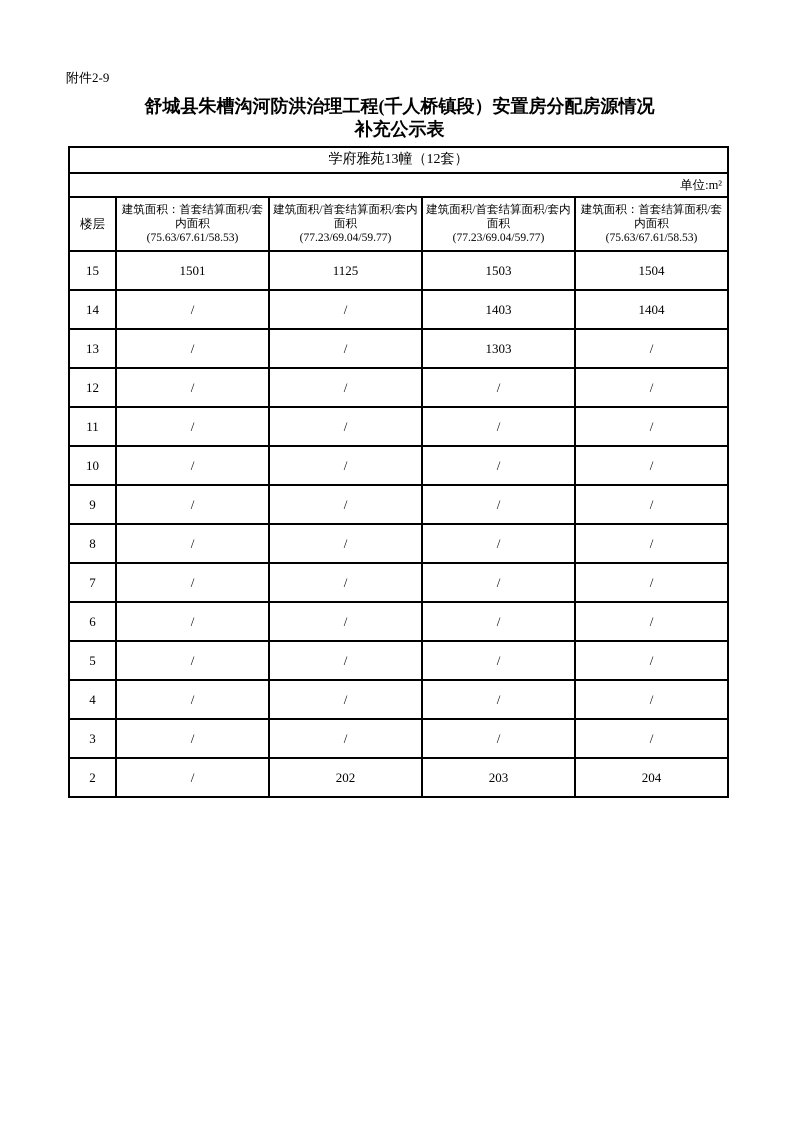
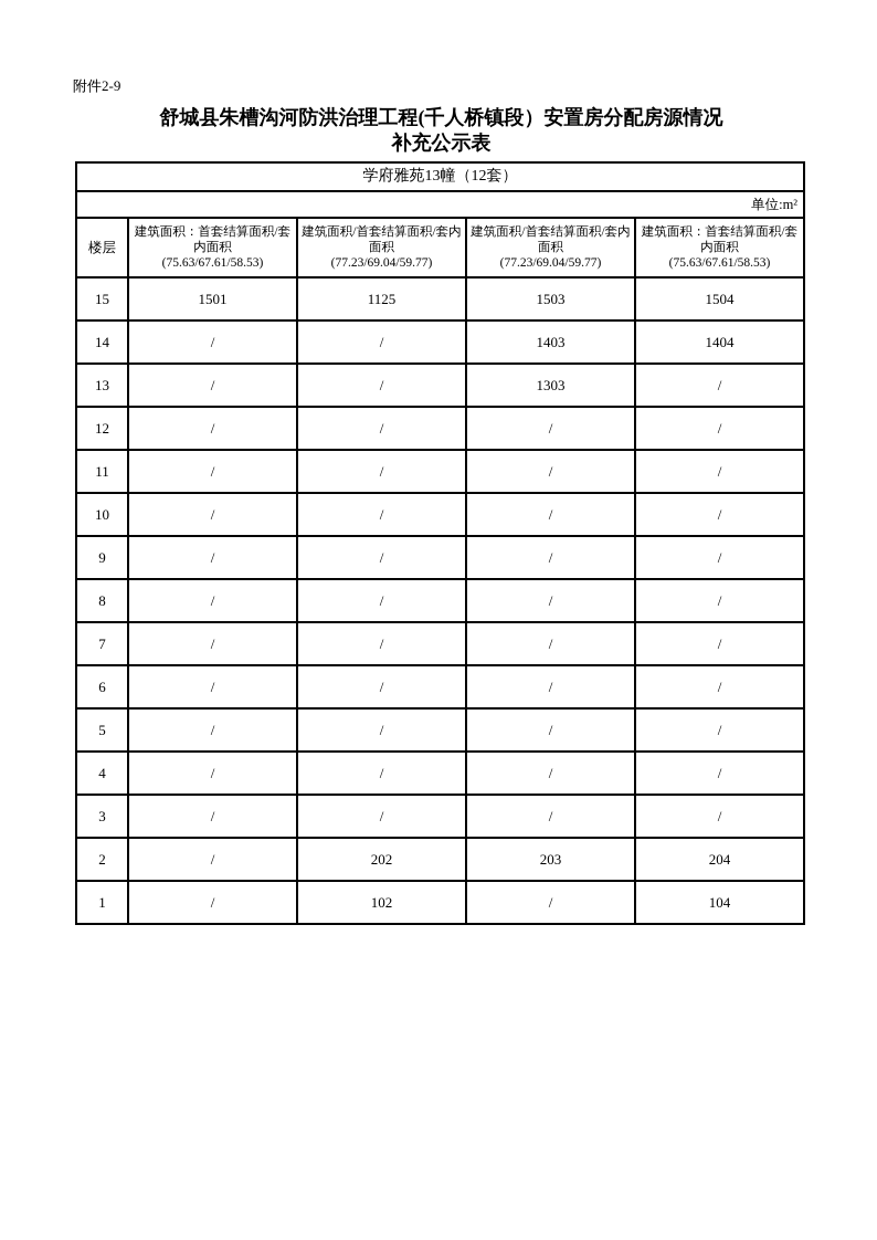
  附件2-9
  舒城县朱槽沟河防洪治理工程(千人桥镇段）安置房分配房源情况
  补充公示表
  学府雅苑13幢（12套）
  单位:m²
  楼层	建筑面积：首套结算面积/套内面积 (75.63/67.61/58.53)	建筑面积/首套结算面积/套内面积 (77.23/69.04/59.77)	建筑面积/首套结算面积/套内面积 (77.23/69.04/59.77)	建筑面积：首套结算面积/套内面积 (75.63/67.61/58.53)
  15	1501	1125	1503	1504
  14	/	/	1403	1404
  13	/	/	1303	/
  12	/	/	/	/
  11	/	/	/	/
  10	/	/	/	/
  9	/	/	/	/
  8	/	/	/	/
  7	/	/	/	/
  6	/	/	/	/
  5	/	/	/	/
  4	/	/	/	/
  3	/	/	/	/
  2	/	202	203	204
+ 1	/	102	/	104
